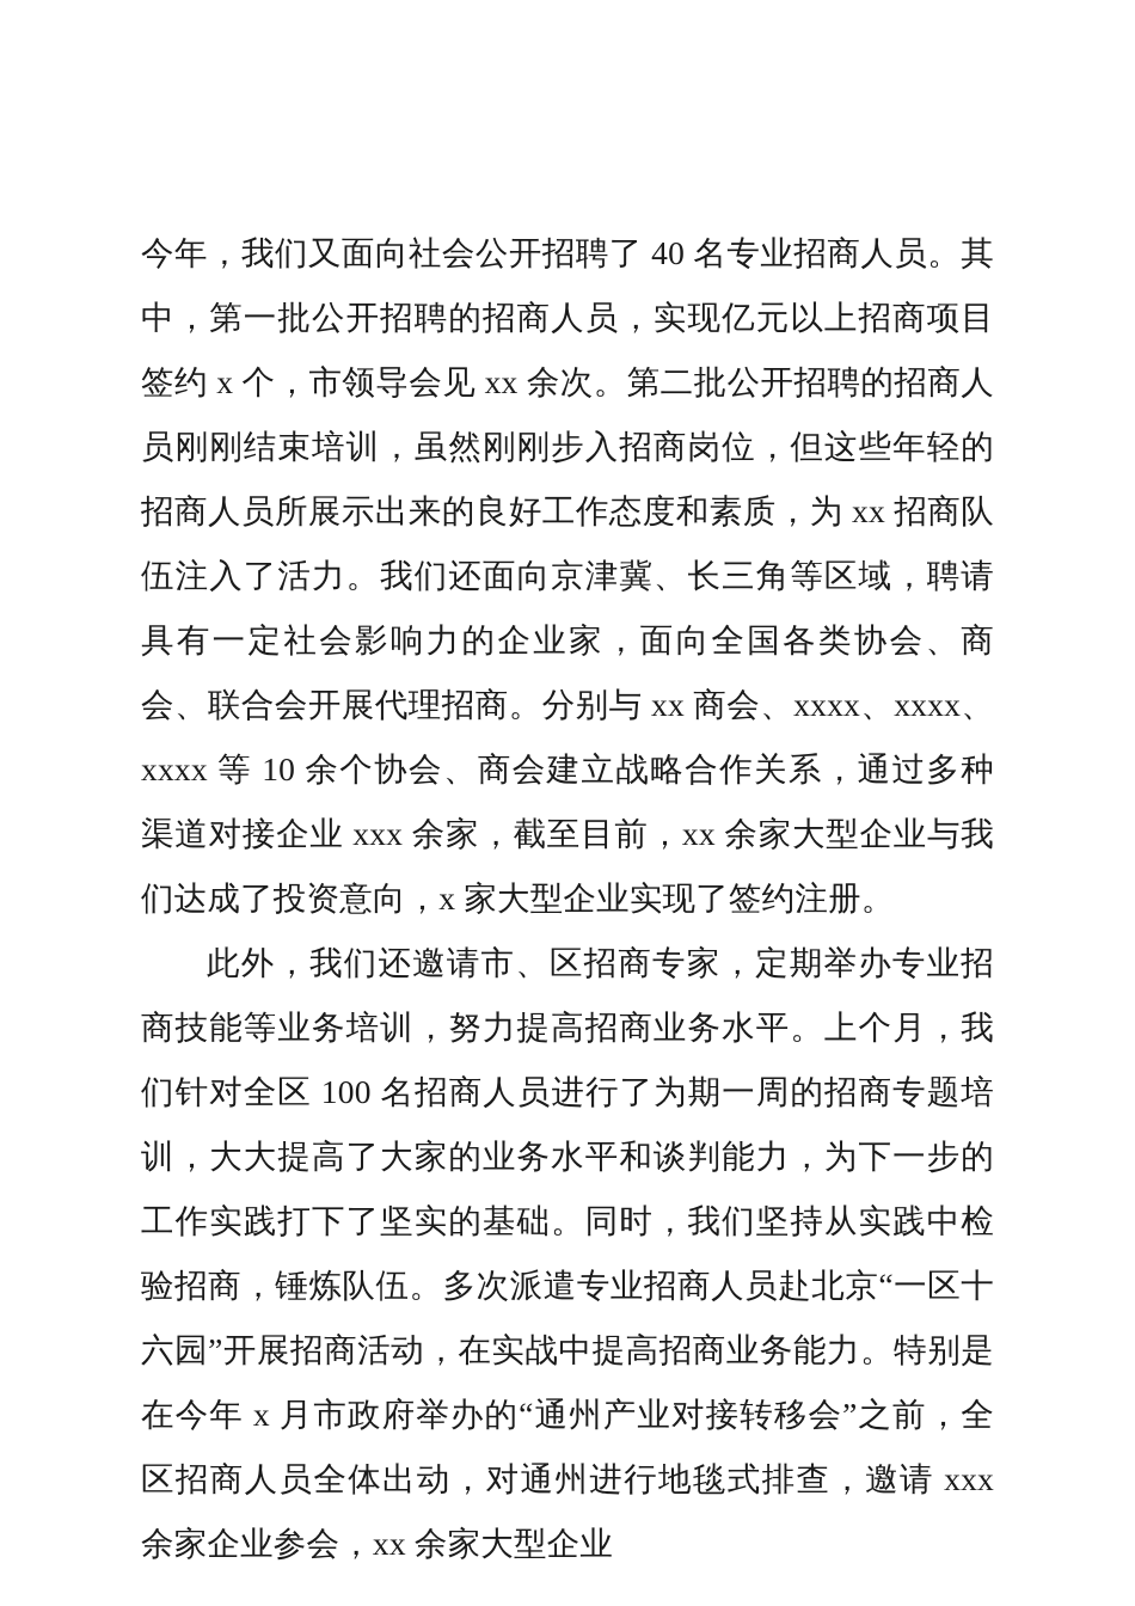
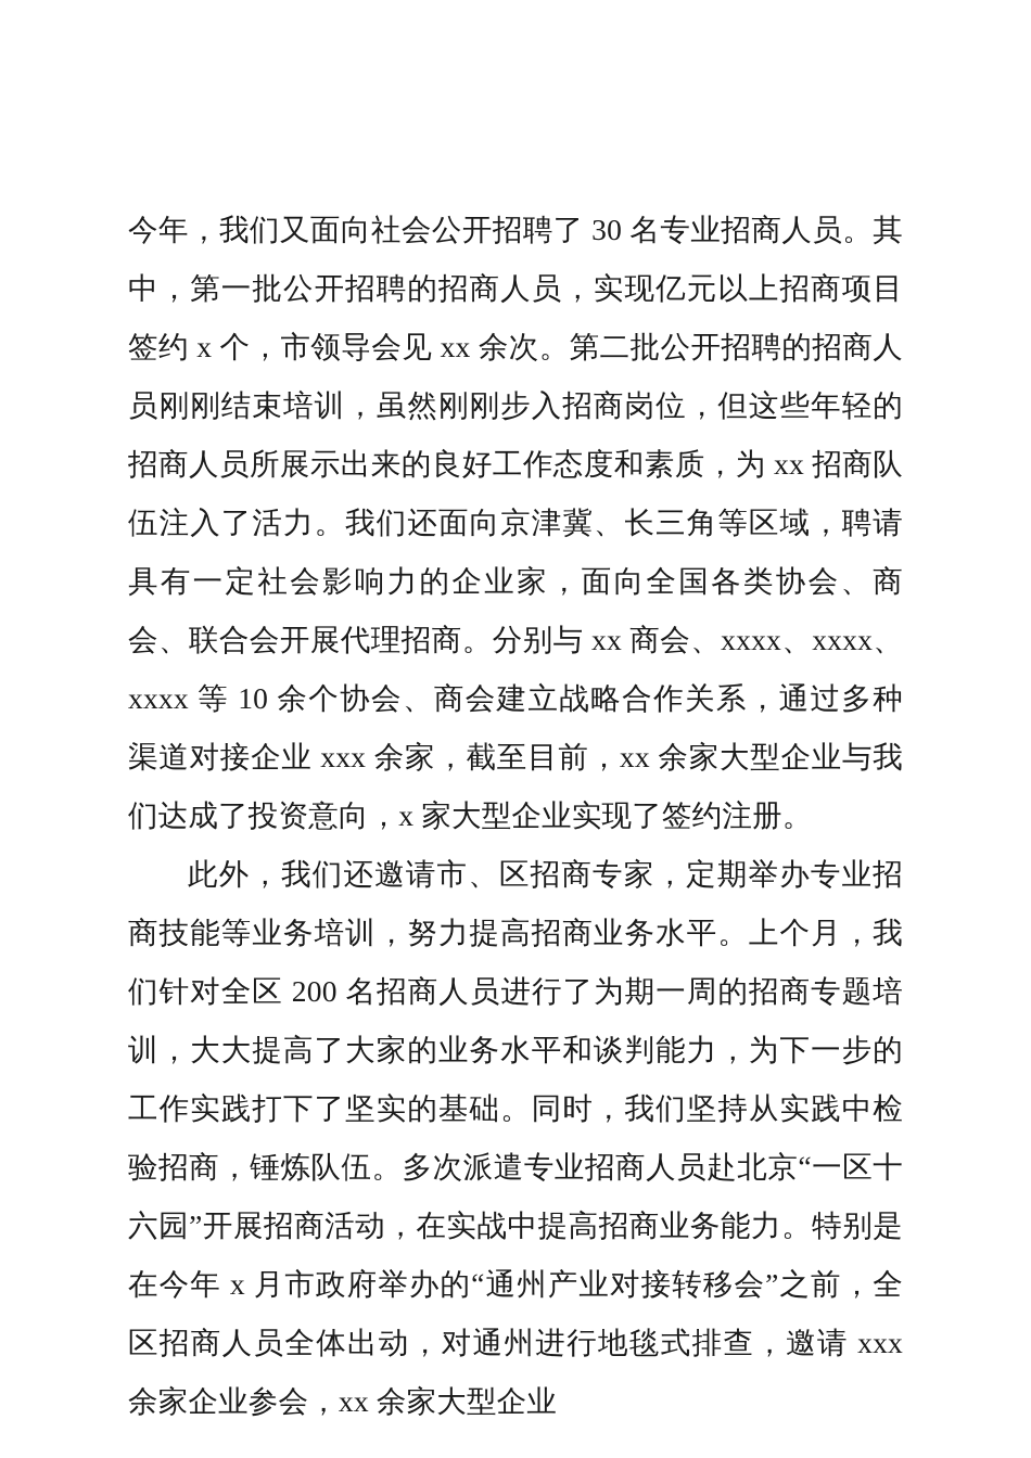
- 今年，我们又面向社会公开招聘了 40 名专业招商人员。其中，第一批公开招聘的招商人员，实现亿元以上招商项目签约 x 个，市领导会见 xx 余次。第二批公开招聘的招商人员刚刚结束培训，虽然刚刚步入招商岗位，但这些年轻的招商人员所展示出来的良好工作态度和素质，为 xx 招商队伍注入了活力。我们还面向京津冀、长三角等区域，聘请具有一定社会影响力的企业家，面向全国各类协会、商会、联合会开展代理招商。分别与 xx 商会、xxxx、xxxx、xxxx 等 10 余个协会、商会建立战略合作关系，通过多种渠道对接企业 xxx 余家，截至目前，xx 余家大型企业与我们达成了投资意向，x 家大型企业实现了签约注册。
+ 今年，我们又面向社会公开招聘了 30 名专业招商人员。其中，第一批公开招聘的招商人员，实现亿元以上招商项目签约 x 个，市领导会见 xx 余次。第二批公开招聘的招商人员刚刚结束培训，虽然刚刚步入招商岗位，但这些年轻的招商人员所展示出来的良好工作态度和素质，为 xx 招商队伍注入了活力。我们还面向京津冀、长三角等区域，聘请具有一定社会影响力的企业家，面向全国各类协会、商会、联合会开展代理招商。分别与 xx 商会、xxxx、xxxx、xxxx 等 10 余个协会、商会建立战略合作关系，通过多种渠道对接企业 xxx 余家，截至目前，xx 余家大型企业与我们达成了投资意向，x 家大型企业实现了签约注册。
- 此外，我们还邀请市、区招商专家，定期举办专业招商技能等业务培训，努力提高招商业务水平。上个月，我们针对全区 100 名招商人员进行了为期一周的招商专题培训，大大提高了大家的业务水平和谈判能力，为下一步的工作实践打下了坚实的基础。同时，我们坚持从实践中检验招商，锤炼队伍。多次派遣专业招商人员赴北京“一区十六园”开展招商活动，在实战中提高招商业务能力。特别是在今年 x 月市政府举办的“通州产业对接转移会”之前，全区招商人员全体出动，对通州进行地毯式排查，邀请 xxx 余家企业参会，xx 余家大型企业
+ 此外，我们还邀请市、区招商专家，定期举办专业招商技能等业务培训，努力提高招商业务水平。上个月，我们针对全区 200 名招商人员进行了为期一周的招商专题培训，大大提高了大家的业务水平和谈判能力，为下一步的工作实践打下了坚实的基础。同时，我们坚持从实践中检验招商，锤炼队伍。多次派遣专业招商人员赴北京“一区十六园”开展招商活动，在实战中提高招商业务能力。特别是在今年 x 月市政府举办的“通州产业对接转移会”之前，全区招商人员全体出动，对通州进行地毯式排查，邀请 xxx 余家企业参会，xx 余家大型企业
